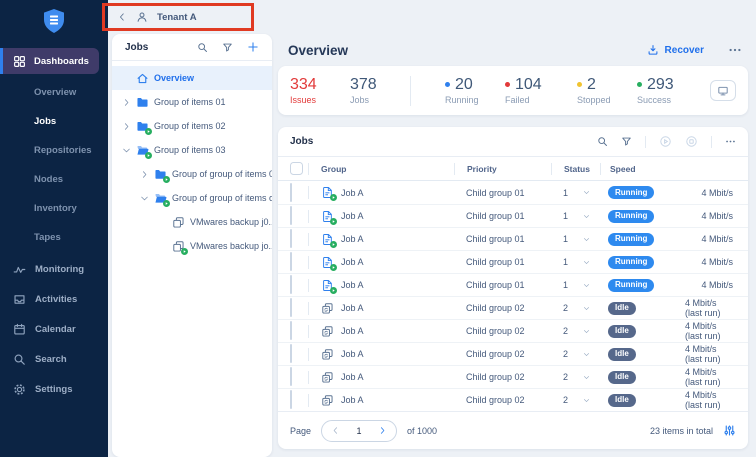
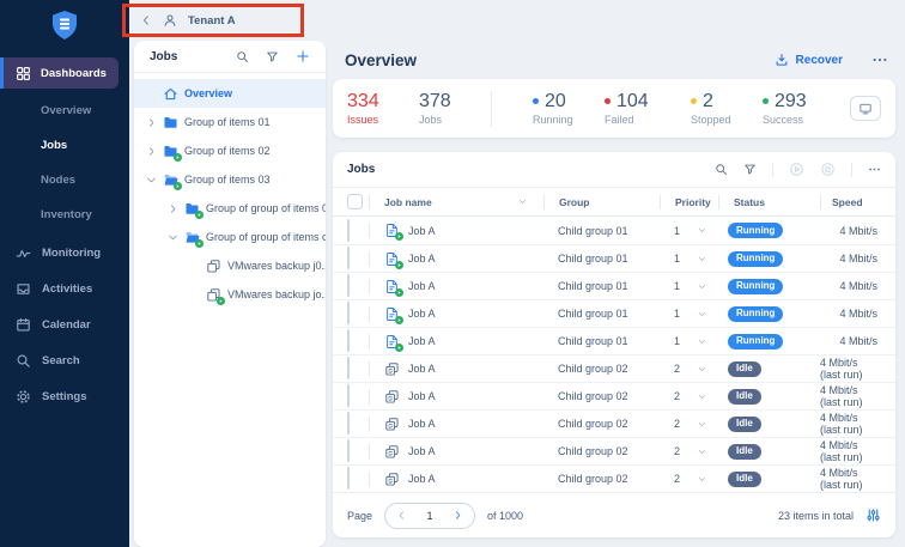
  Tenant A
  Dashboards
  Overview
  Jobs
- Repositories
  Nodes
  Inventory
- Tapes
  Monitoring
  Activities
  Calendar
  Search
  Settings
  Jobs
  Overview
  Group of items 01
  Group of items 02
  Group of items 03
  Group of group of items 0
  Group of group of items o
  VMwares backup j0.
  VMwares backup jo.
  Overview
  Recover
  334
  Issues
  378
  Jobs
  20
  Running
  104
  Failed
  2
  Stopped
  293
  Success
  Jobs
+ Job name
  Group
  Priority
  Status
  Speed
  Job A
  Child group 01
  1
  Running
  4 Mbit/s
  Job A
  Child group 01
  1
  Running
  4 Mbit/s
  Job A
  Child group 01
  1
  Running
  4 Mbit/s
  Job A
  Child group 01
  1
  Running
  4 Mbit/s
  Job A
  Child group 01
  1
  Running
  4 Mbit/s
  Job A
  Child group 02
  2
  Idle
  4 Mbit/s (last run)
  Job A
  Child group 02
  2
  Idle
  4 Mbit/s (last run)
  Job A
  Child group 02
  2
  Idle
  4 Mbit/s (last run)
  Job A
  Child group 02
  2
  Idle
  4 Mbit/s (last run)
  Job A
  Child group 02
  2
  Idle
  4 Mbit/s (last run)
  Page
  1
  of 1000
  23 items in total
